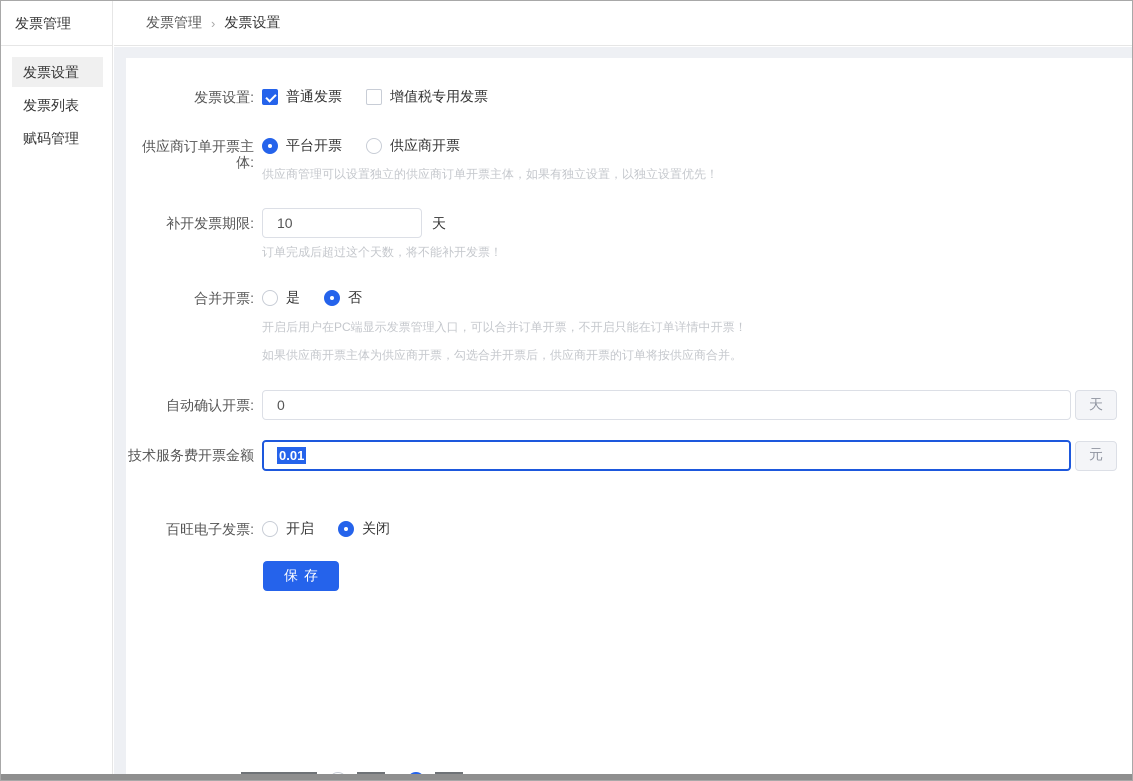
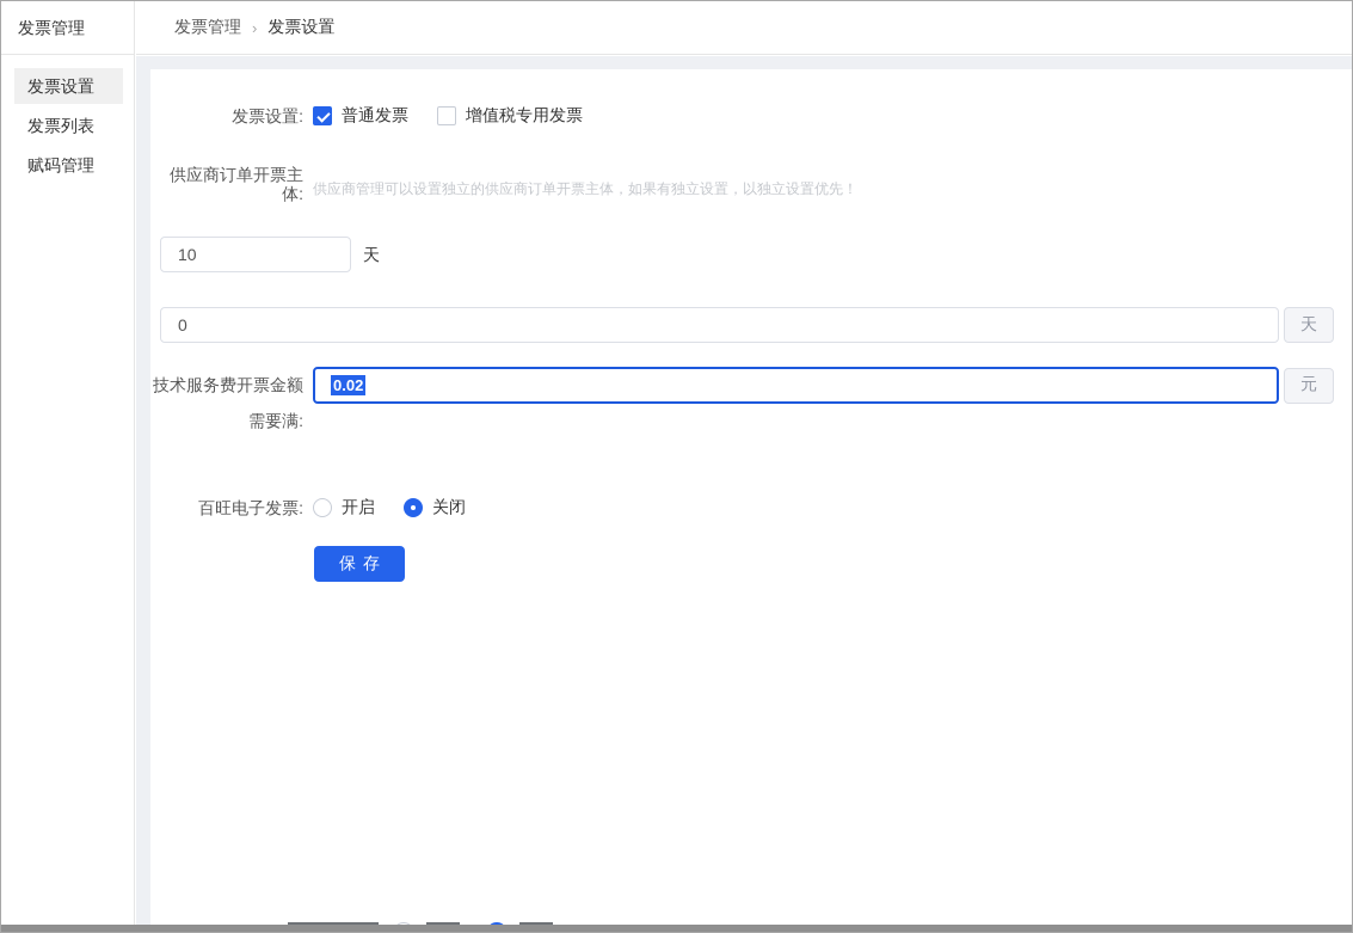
  发票管理
  发票设置
  发票列表
  赋码管理
  发票管理
  ›
  发票设置
  发票设置:
  普通发票
  增值税专用发票
  供应商订单开票主体:
- 平台开票
- 供应商开票
  供应商管理可以设置独立的供应商订单开票主体，如果有独立设置，以独立设置优先！
- 补开发票期限:
  10
  天
- 订单完成后超过这个天数，将不能补开发票！
- 合并开票:
- 是
- 否
- 开启后用户在PC端显示发票管理入口，可以合并订单开票，不开启只能在订单详情中开票！
- 如果供应商开票主体为供应商开票，勾选合并开票后，供应商开票的订单将按供应商合并。
- 自动确认开票:
  0
  天
  技术服务费开票金额
+ 需要满:
- 0.01
+ 0.02
  元
  百旺电子发票:
  开启
  关闭
  保存
